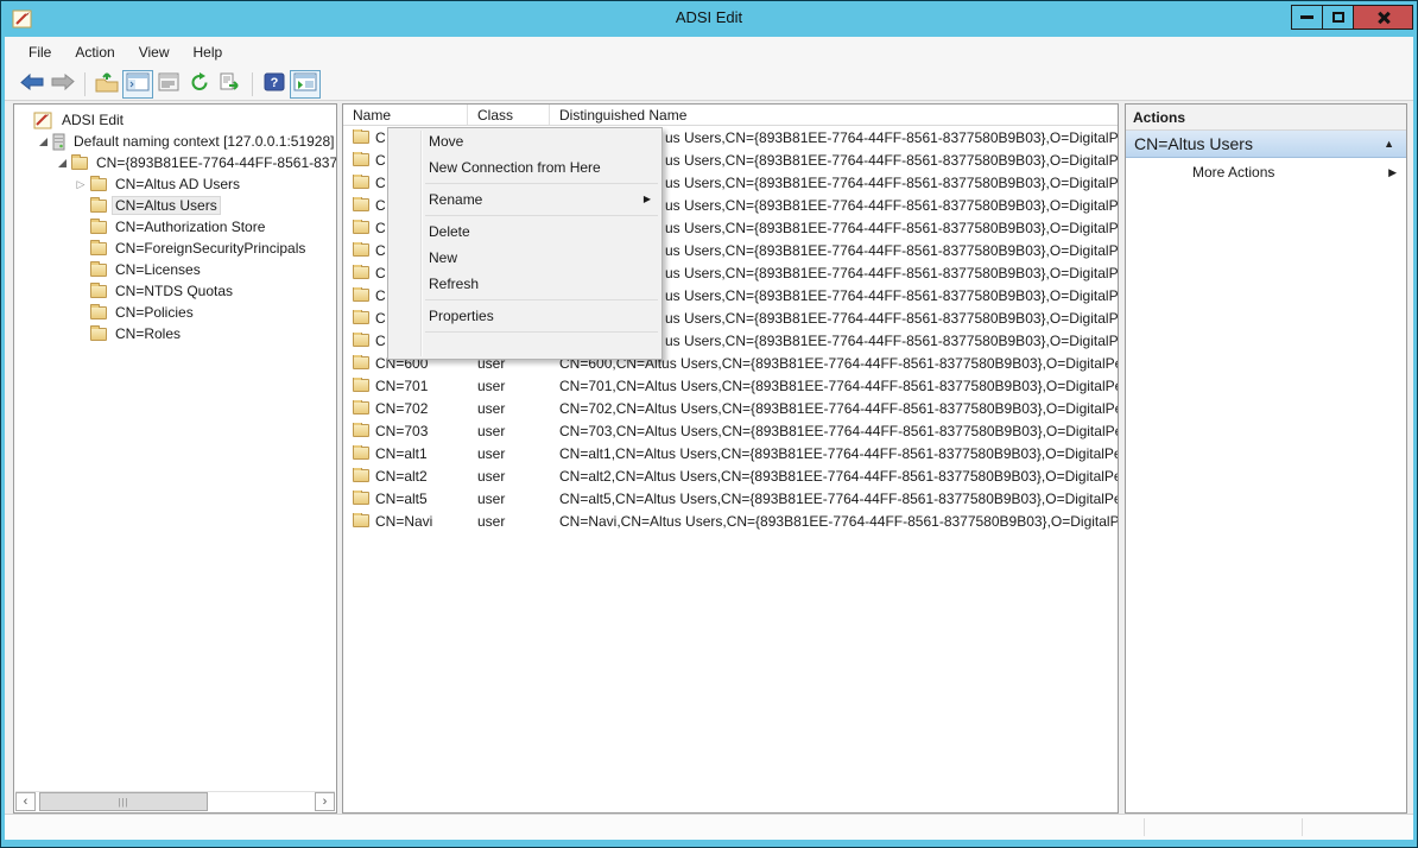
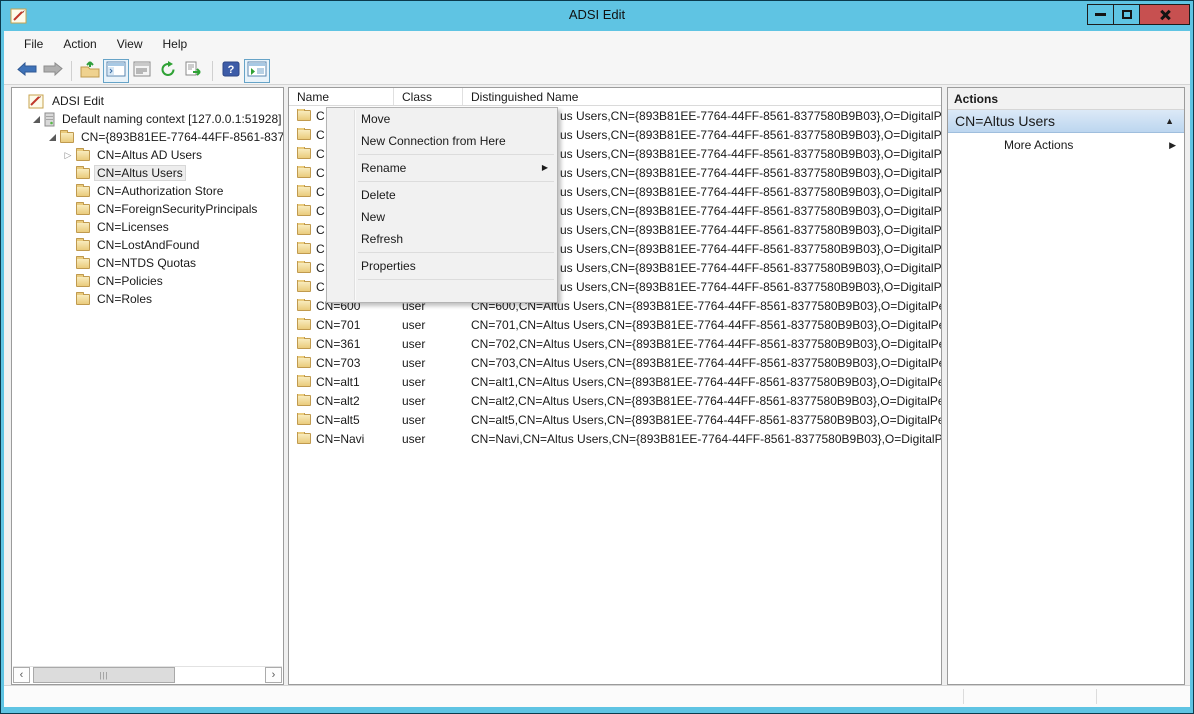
  ADSI Edit
  File Action View Help
  ?
  ADSI Edit
  Default naming context [127.0.0.1:51928]
  CN={893B81EE-7764-44FF-8561-837
  ▷
  CN=Altus AD Users
  CN=Altus Users
  CN=Authorization Store
  CN=ForeignSecurityPrincipals
  CN=Licenses
+ CN=LostAndFound
  CN=NTDS Quotas
  CN=Policies
  CN=Roles
  ‹
  |||
  ›
  Name
  Class
  Distinguished Name
  C
  us Users,CN={893B81EE-7764-44FF-8561-8377580B9B03},O=DigitalP
  C
  us Users,CN={893B81EE-7764-44FF-8561-8377580B9B03},O=DigitalP
  C
  us Users,CN={893B81EE-7764-44FF-8561-8377580B9B03},O=DigitalP
  C
  us Users,CN={893B81EE-7764-44FF-8561-8377580B9B03},O=DigitalP
  C
  us Users,CN={893B81EE-7764-44FF-8561-8377580B9B03},O=DigitalP
  C
  us Users,CN={893B81EE-7764-44FF-8561-8377580B9B03},O=DigitalP
  C
  us Users,CN={893B81EE-7764-44FF-8561-8377580B9B03},O=DigitalP
  C
  us Users,CN={893B81EE-7764-44FF-8561-8377580B9B03},O=DigitalP
  C
  us Users,CN={893B81EE-7764-44FF-8561-8377580B9B03},O=DigitalP
  C
  us Users,CN={893B81EE-7764-44FF-8561-8377580B9B03},O=DigitalP
  CN=600
  user
  CN=600,CN=Altus Users,CN={893B81EE-7764-44FF-8561-8377580B9B03},O=DigitalP
  CN=701
  user
  CN=701,CN=Altus Users,CN={893B81EE-7764-44FF-8561-8377580B9B03},O=DigitalP
- CN=702
+ CN=361
  user
  CN=702,CN=Altus Users,CN={893B81EE-7764-44FF-8561-8377580B9B03},O=DigitalP
  CN=703
  user
  CN=703,CN=Altus Users,CN={893B81EE-7764-44FF-8561-8377580B9B03},O=DigitalP
  CN=alt1
  user
  CN=alt1,CN=Altus Users,CN={893B81EE-7764-44FF-8561-8377580B9B03},O=DigitalP
  CN=alt2
  user
  CN=alt2,CN=Altus Users,CN={893B81EE-7764-44FF-8561-8377580B9B03},O=DigitalP
  CN=alt5
  user
  CN=alt5,CN=Altus Users,CN={893B81EE-7764-44FF-8561-8377580B9B03},O=DigitalP
  CN=Navi
  user
  CN=Navi,CN=Altus Users,CN={893B81EE-7764-44FF-8561-8377580B9B03},O=DigitalP
  Actions
  CN=Altus Users
  ▲
  More Actions
  ▶
  Move
  New Connection from Here
  Rename
  ▶
  Delete
  New
  Refresh
  Properties
